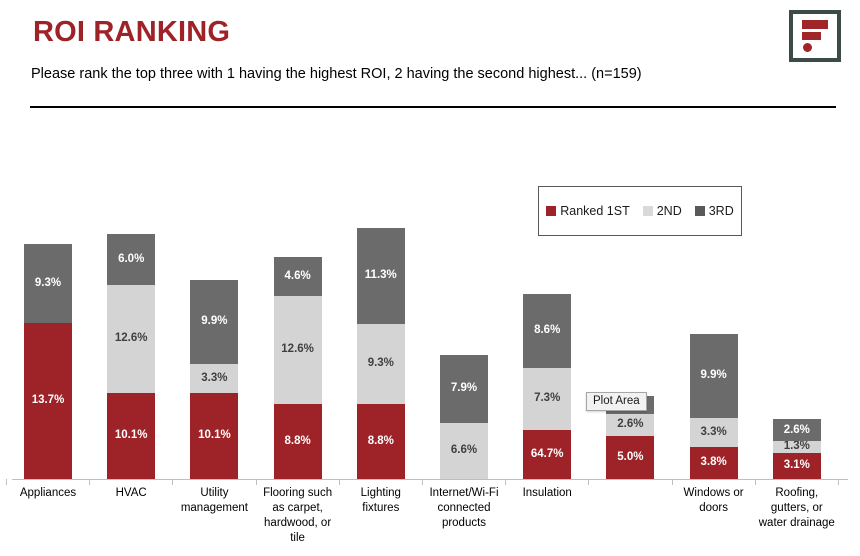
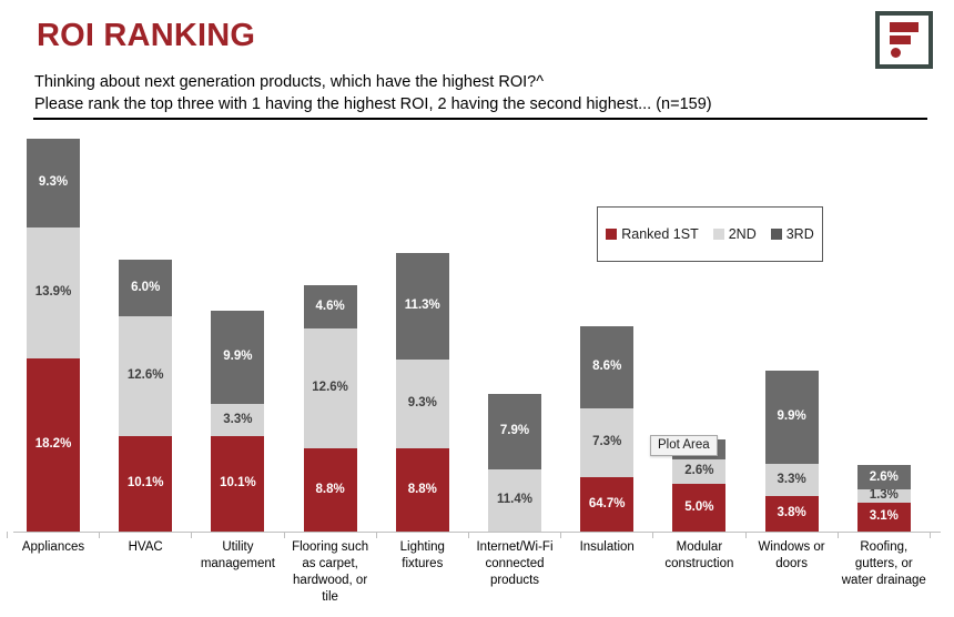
  ROI RANKING
+ Thinking about next generation products, which have the highest ROI?^
  Please rank the top three with 1 having the highest ROI, 2 having the second highest... (n=159)
- 13.7%
+ 18.2%
+ 13.9%
  9.3%
  10.1%
  12.6%
  6.0%
  10.1%
  3.3%
  9.9%
  8.8%
  12.6%
  4.6%
  8.8%
  9.3%
  11.3%
- 6.6%
+ 11.4%
  7.9%
  64.7%
  7.3%
  8.6%
  5.0%
  2.6%
  3.8%
  3.3%
  9.9%
  3.1%
  1.3%
  2.6%
  Ranked 1ST
  2ND
  3RD
  Plot Area
  Appliances
  HVAC
  Utility management
  Flooring such as carpet, hardwood, or tile
  Lighting fixtures
  Internet/Wi-Fi connected products
  Insulation
+ Modular construction
  Windows or doors
  Roofing, gutters, or water drainage
